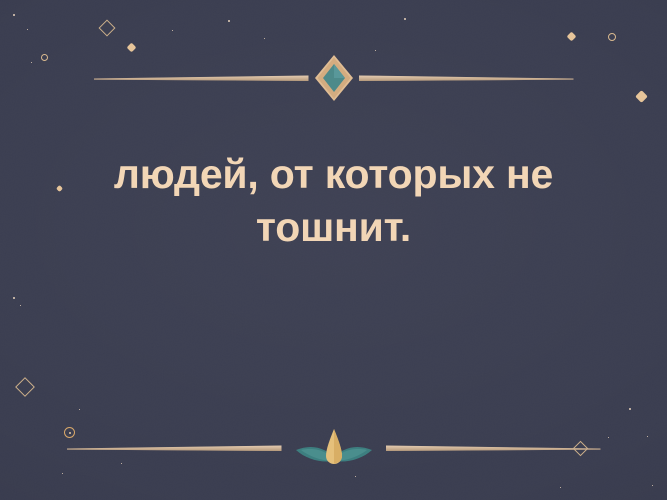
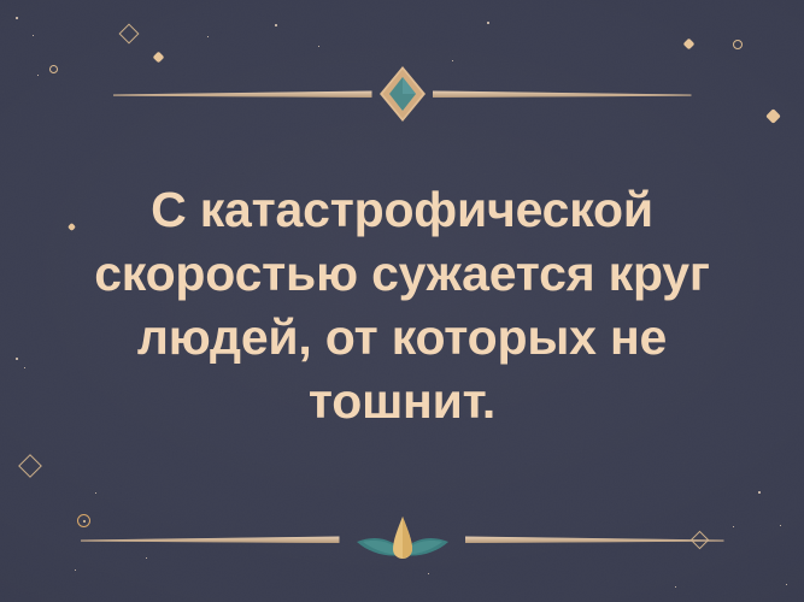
+ С катастрофической
+ скоростью сужается круг
  людей, от которых не
  тошнит.
